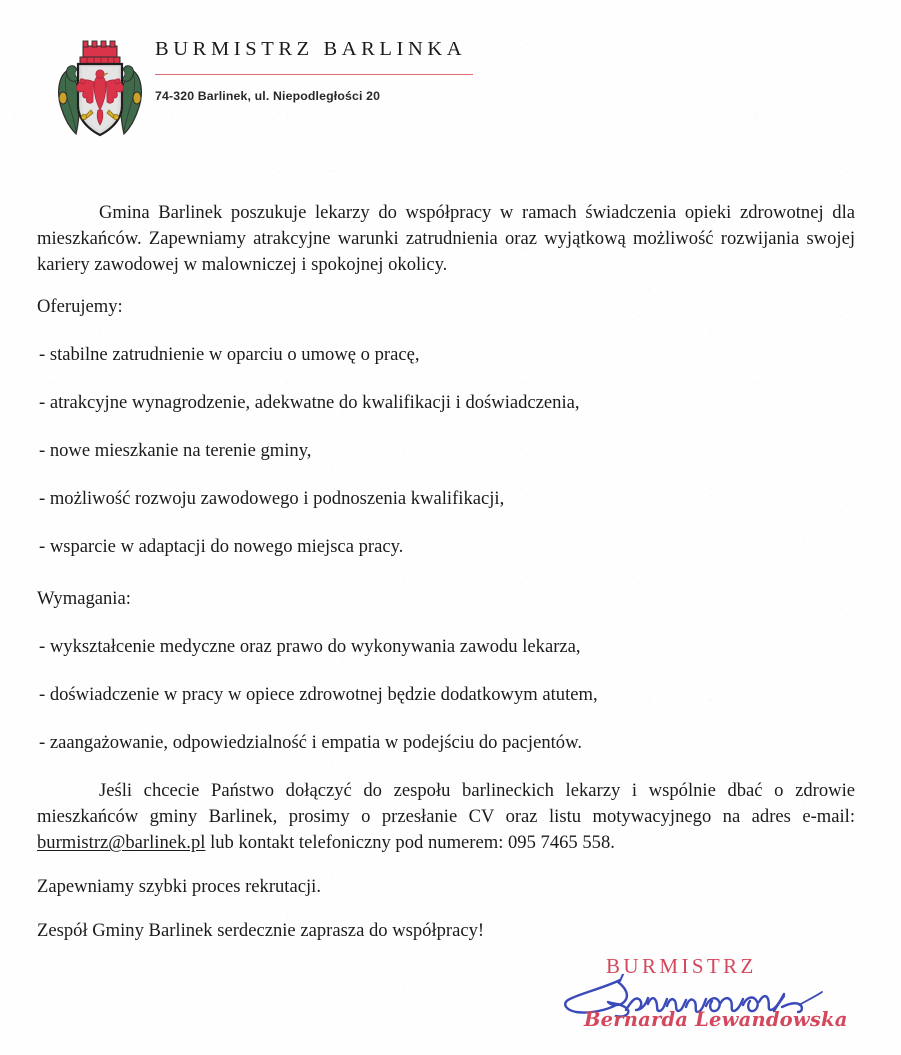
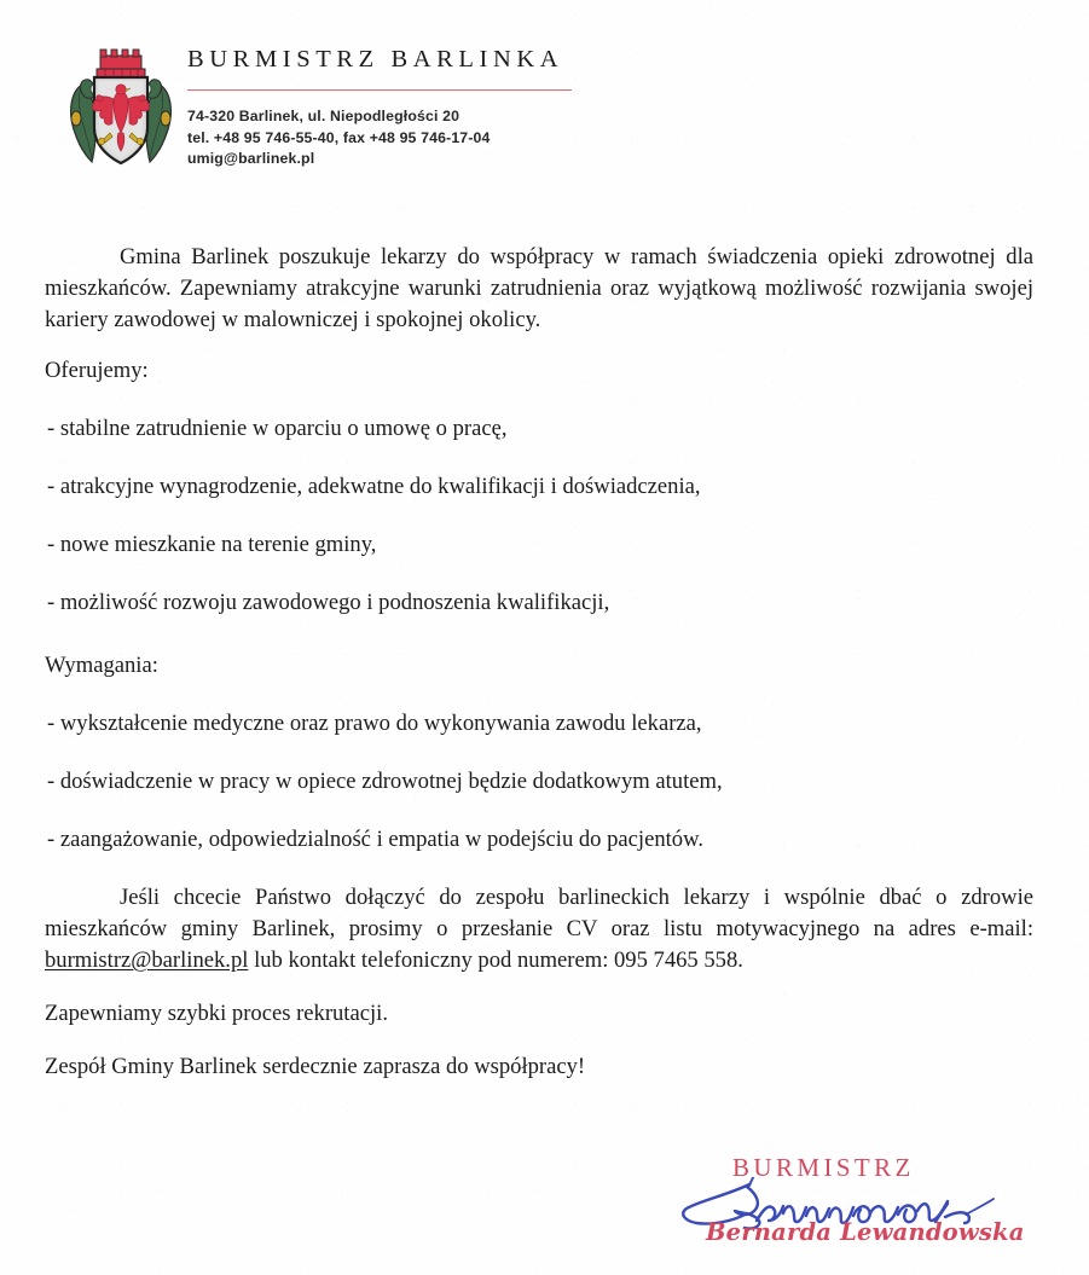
  BURMISTRZ BARLINKA
  74-320 Barlinek, ul. Niepodległości 20
+ tel. +48 95 746-55-40, fax +48 95 746-17-04
+ umig@barlinek.pl
  Gmina Barlinek poszukuje lekarzy do współpracy w ramach świadczenia opieki zdrowotnej dla mieszkańców. Zapewniamy atrakcyjne warunki zatrudnienia oraz wyjątkową możliwość rozwijania swojej kariery zawodowej w malowniczej i spokojnej okolicy.
  Oferujemy:
  - stabilne zatrudnienie w oparciu o umowę o pracę,
  - atrakcyjne wynagrodzenie, adekwatne do kwalifikacji i doświadczenia,
  - nowe mieszkanie na terenie gminy,
  - możliwość rozwoju zawodowego i podnoszenia kwalifikacji,
- - wsparcie w adaptacji do nowego miejsca pracy.
  Wymagania:
  - wykształcenie medyczne oraz prawo do wykonywania zawodu lekarza,
  - doświadczenie w pracy w opiece zdrowotnej będzie dodatkowym atutem,
  - zaangażowanie, odpowiedzialność i empatia w podejściu do pacjentów.
  Jeśli chcecie Państwo dołączyć do zespołu barlineckich lekarzy i wspólnie dbać o zdrowie mieszkańców gminy Barlinek, prosimy o przesłanie CV oraz listu motywacyjnego na adres e-mail: burmistrz@barlinek.pl lub kontakt telefoniczny pod numerem: 095 7465 558.
  Zapewniamy szybki proces rekrutacji.
  Zespół Gminy Barlinek serdecznie zaprasza do współpracy!
  BURMISTRZ
  Bernarda Lewandowska
